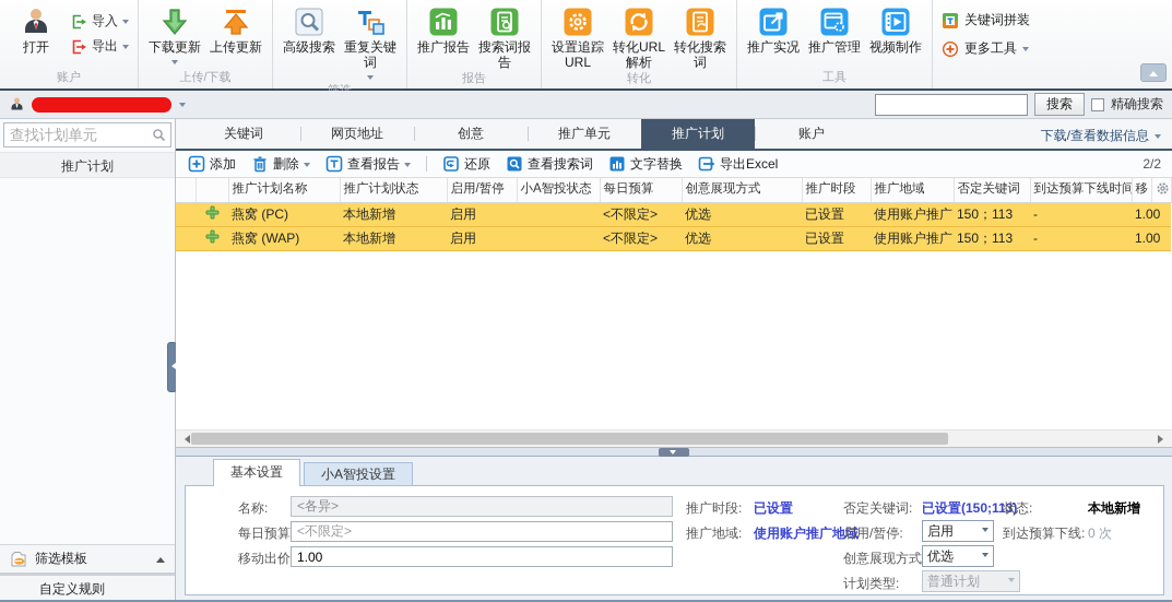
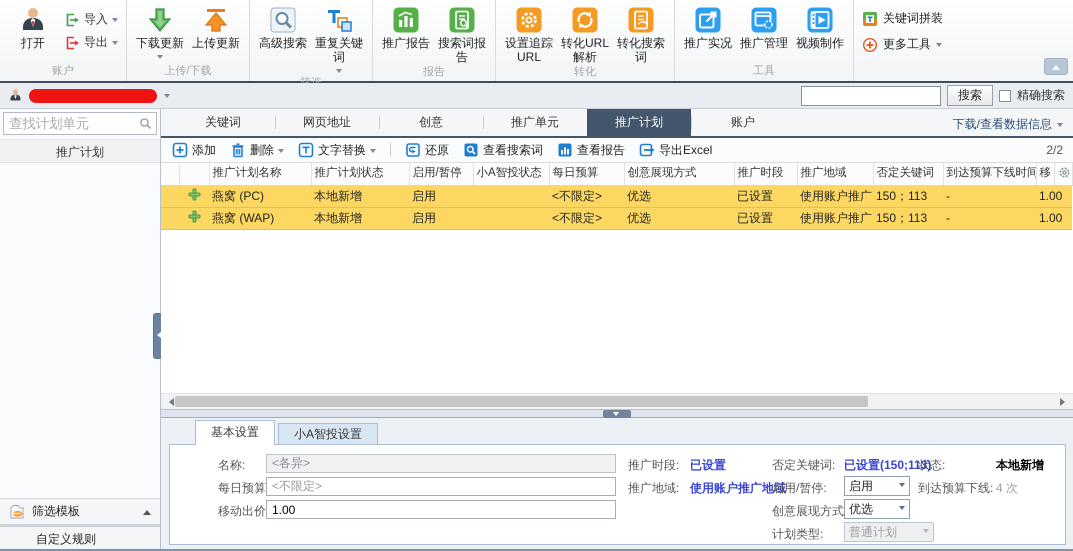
  打开
  导入
  导出
  账户
  下载更新
  上传更新
  上传/下载
  高级搜索
  重复关键词
  推广报告
  搜索词报告
  报告
  设置追踪URL
  转化URL解析
  转化搜索词
  转化
  推广实况
  推广管理
  视频制作
  工具
  关键词拼装
  更多工具
  搜索
  精确搜索
  查找计划单元
  推广计划
  筛选模板
  自定义规则
  关键词
  网页地址
  创意
  推广单元
  推广计划
  账户
  下载/查看数据信息
  添加
  删除
- 查看报告
+ 文字替换
  还原
  查看搜索词
- 文字替换
+ 查看报告
  导出Excel
  2/2
  		推广计划名称	推广计划状态	启用/暂停	小A智投状态	每日预算	创意展现方式	推广时段	推广地域	否定关键词	到达预算下线时间	移
  		燕窝 (PC)	本地新增	启用		<不限定>	优选	已设置	使用账户推广	150；113	-	1.00
  		燕窝 (WAP)	本地新增	启用		<不限定>	优选	已设置	使用账户推广	150；113	-	1.00
  基本设置
  小A智投设置
  名称:
  <各异>
  推广时段:
  已设置
  否定关键词:
  已设置(150;113)
  状态:
  本地新增
  每日预算
  <不限定>
  推广地域:
  使用账户推广地域
  启用/暂停:
  启用
  到达预算下线:
- 0 次
+ 4 次
  1.00
  创意展现方式
  优选
  计划类型:
  普通计划
